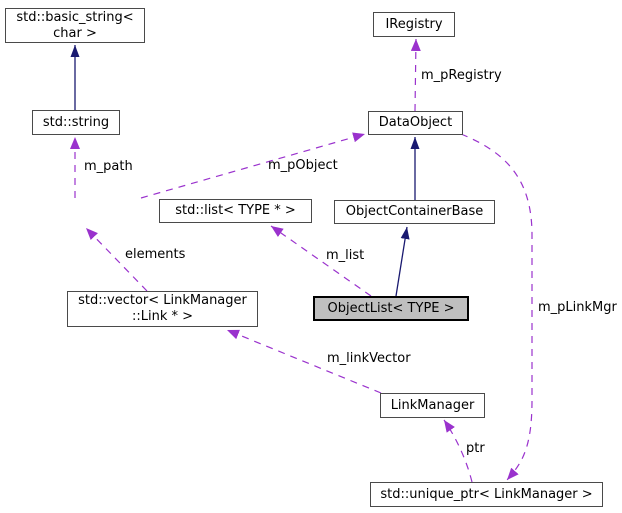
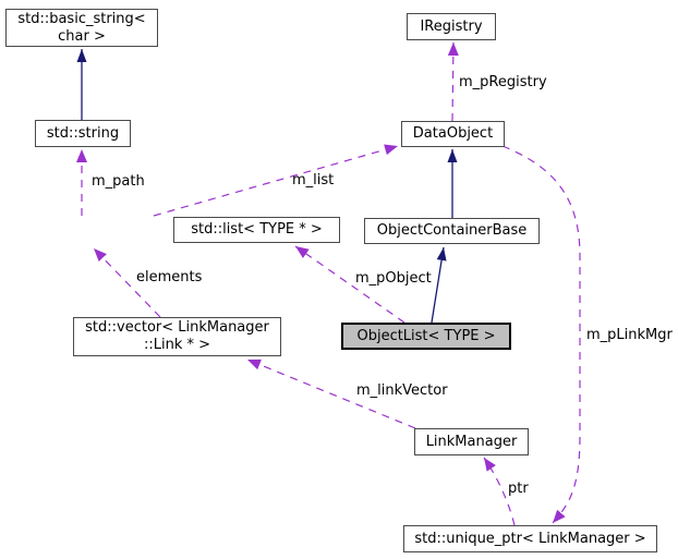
  std::basic_string<
  char >
  IRegistry
  std::string
  DataObject
  std::list< TYPE * >
  ObjectContainerBase
  ObjectList< TYPE >
  std::vector< LinkManager
  ::Link * >
  LinkManager
  std::unique_ptr< LinkManager >
  m_path
- m_pObject
+ m_list
  m_pRegistry
  elements
- m_list
+ m_pObject
  m_linkVector
  ptr
  m_pLinkMgr
